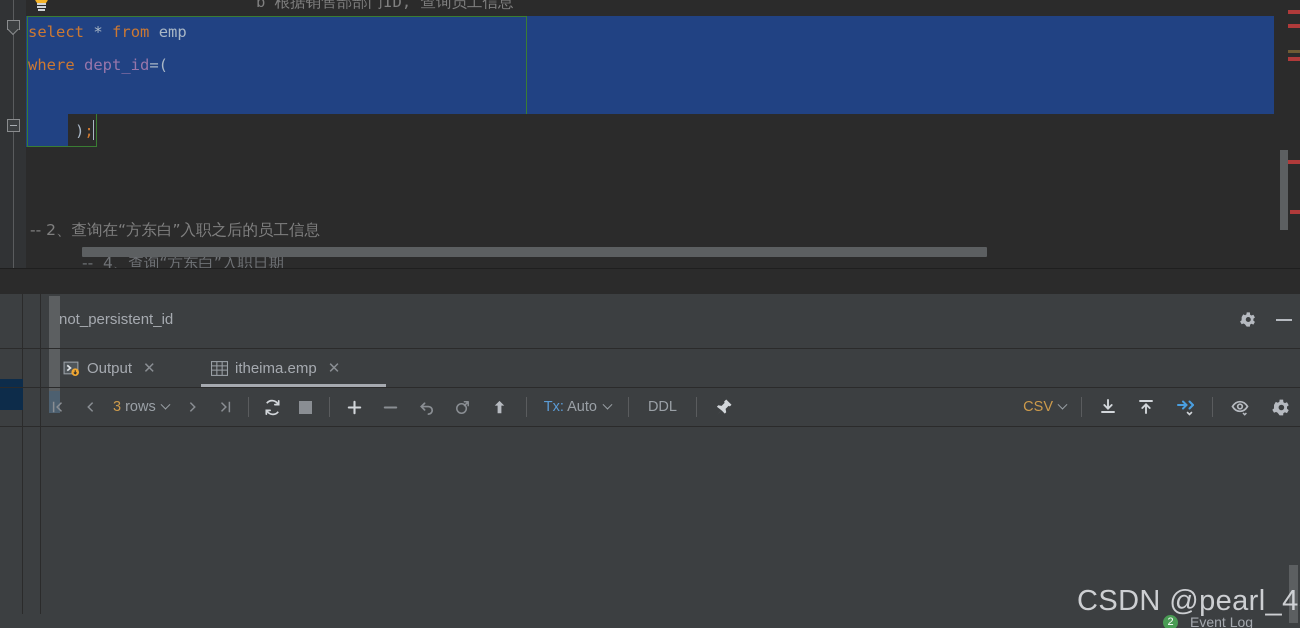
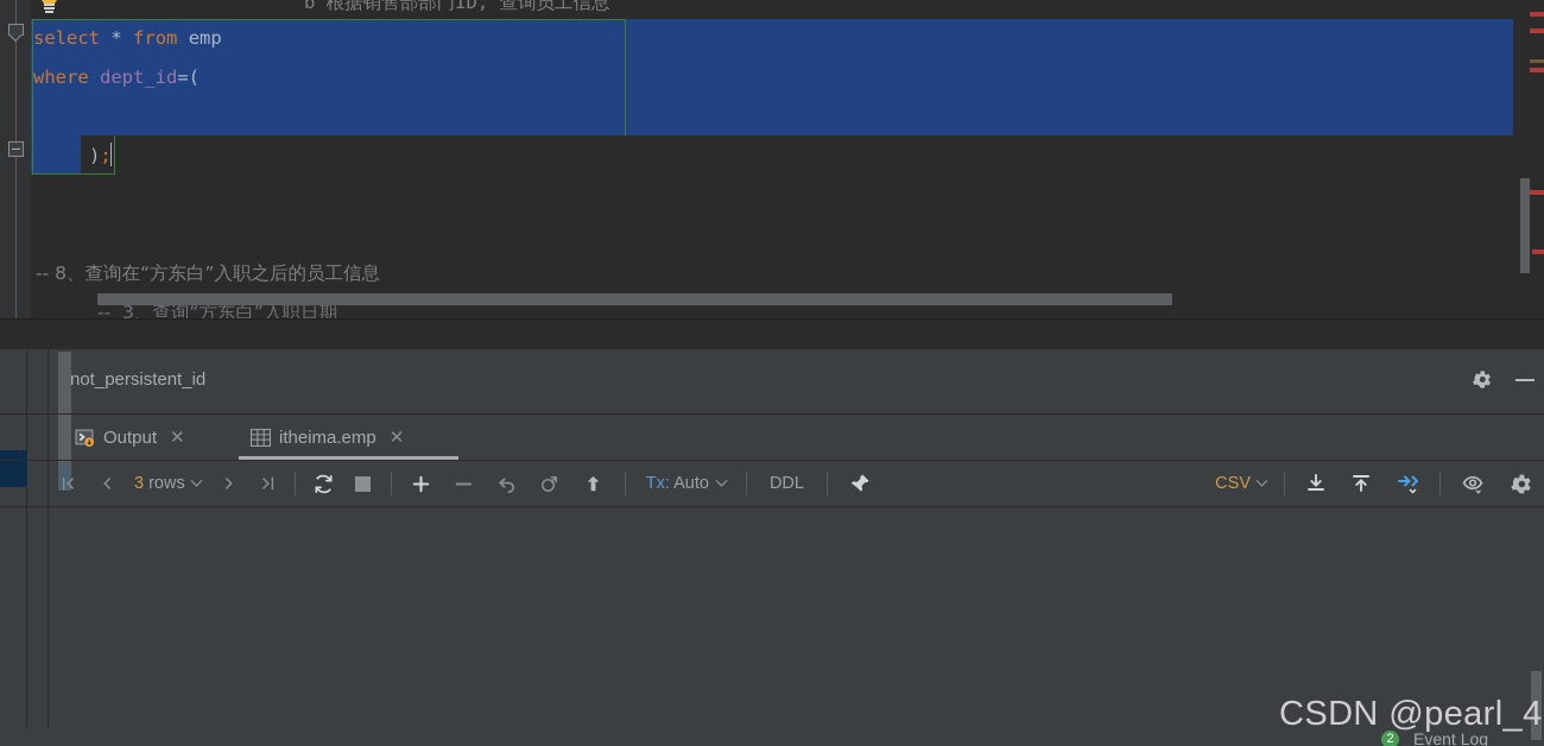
  b 根据销售部部门ID, 查询员工信息
  select * from emp
  where dept_id=(
  );
- -- 2、查询在“方东白”入职之后的员工信息
+ -- 8、查询在“方东白”入职之后的员工信息
- -- 4、查询“方东白”入职日期
+ -- 3、查询“方东白”入职日期
  not_persistent_id
  Output
  ✕
  itheima.emp
  ✕
  3 rows
  Tx: Auto
  DDL
  CSV
  CSDN @pearl_4
  2
  Event Log
